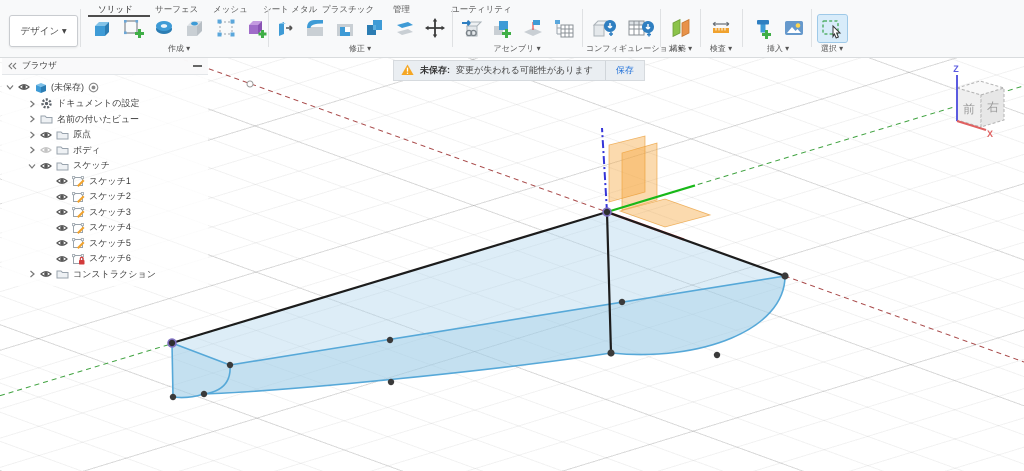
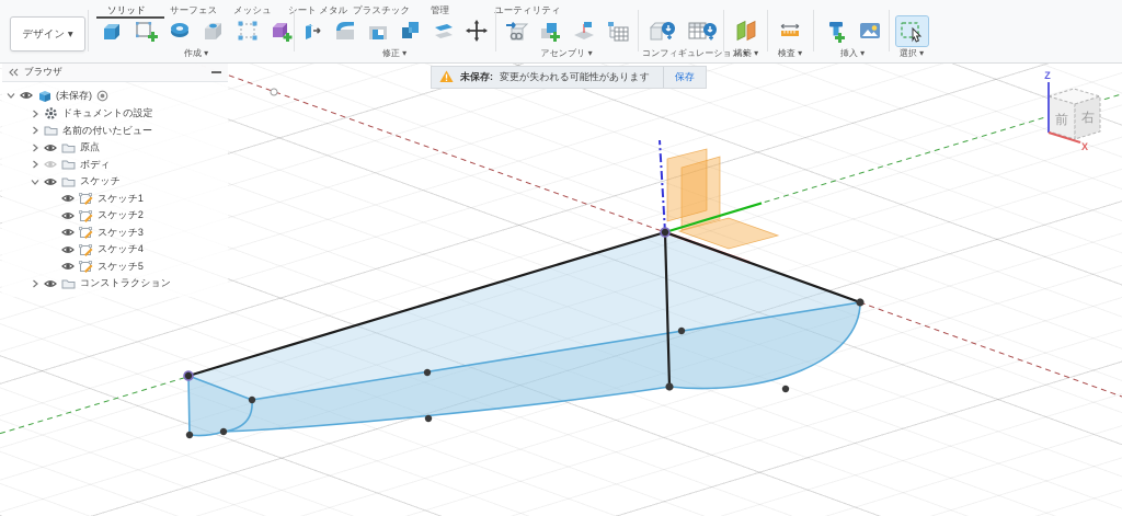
  前
  右
  Z
  X
  デザイン ▾
  ソリッド
  サーフェス
  メッシュ
  ート メタル
  プラスチック
  管理
  ユーティリティ
  作成 ▾
  修正 ▾
  アセンブリ ▾
  コンフィギュレーシ
  構築 ▾
  検査 ▾
  挿入 ▾
  選択 ▾
  未保存:
  変更が失われる可能性があります
  保存
  ブラウザ
  (未保存)
  ドキュメントの設定
  名前の付いたビュー
  原点
  ボディ
  スケッチ
  スケッチ1
  スケッチ2
  スケッチ3
  スケッチ4
  スケッチ5
- スケッチ6
  コンストラクション
